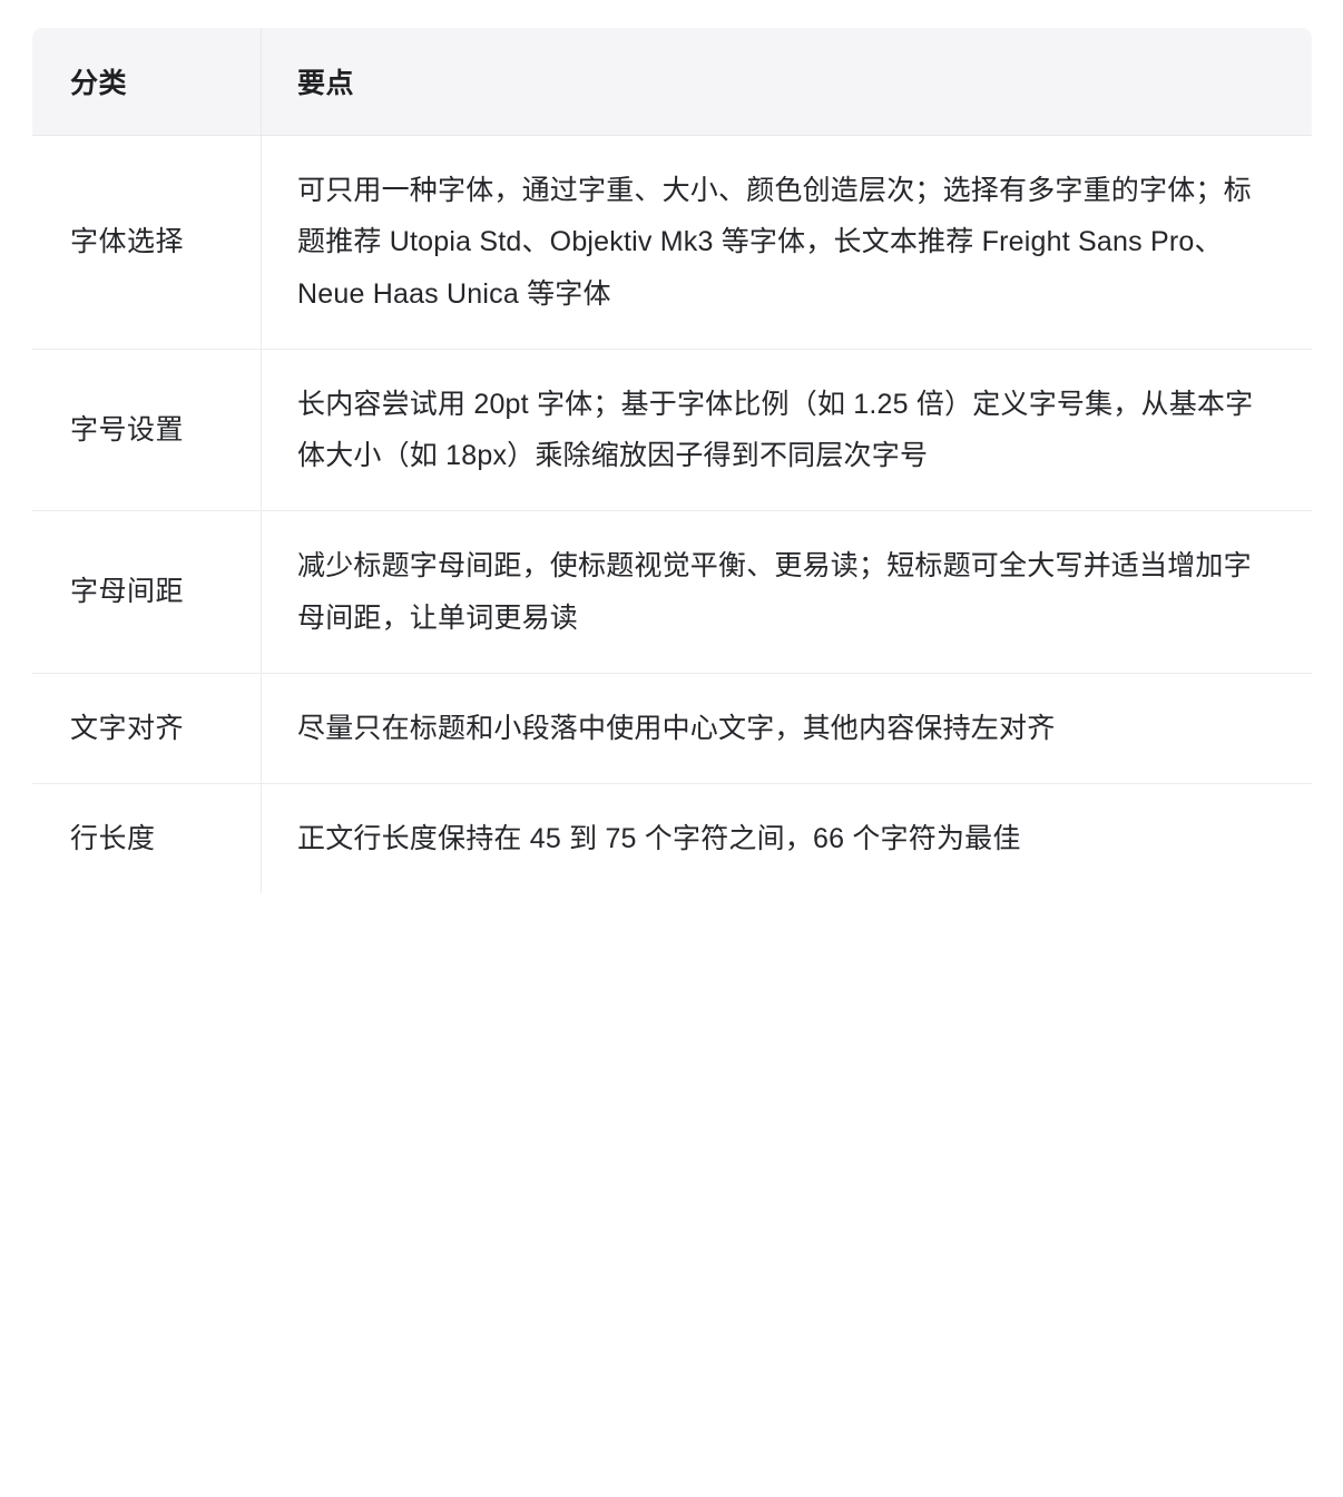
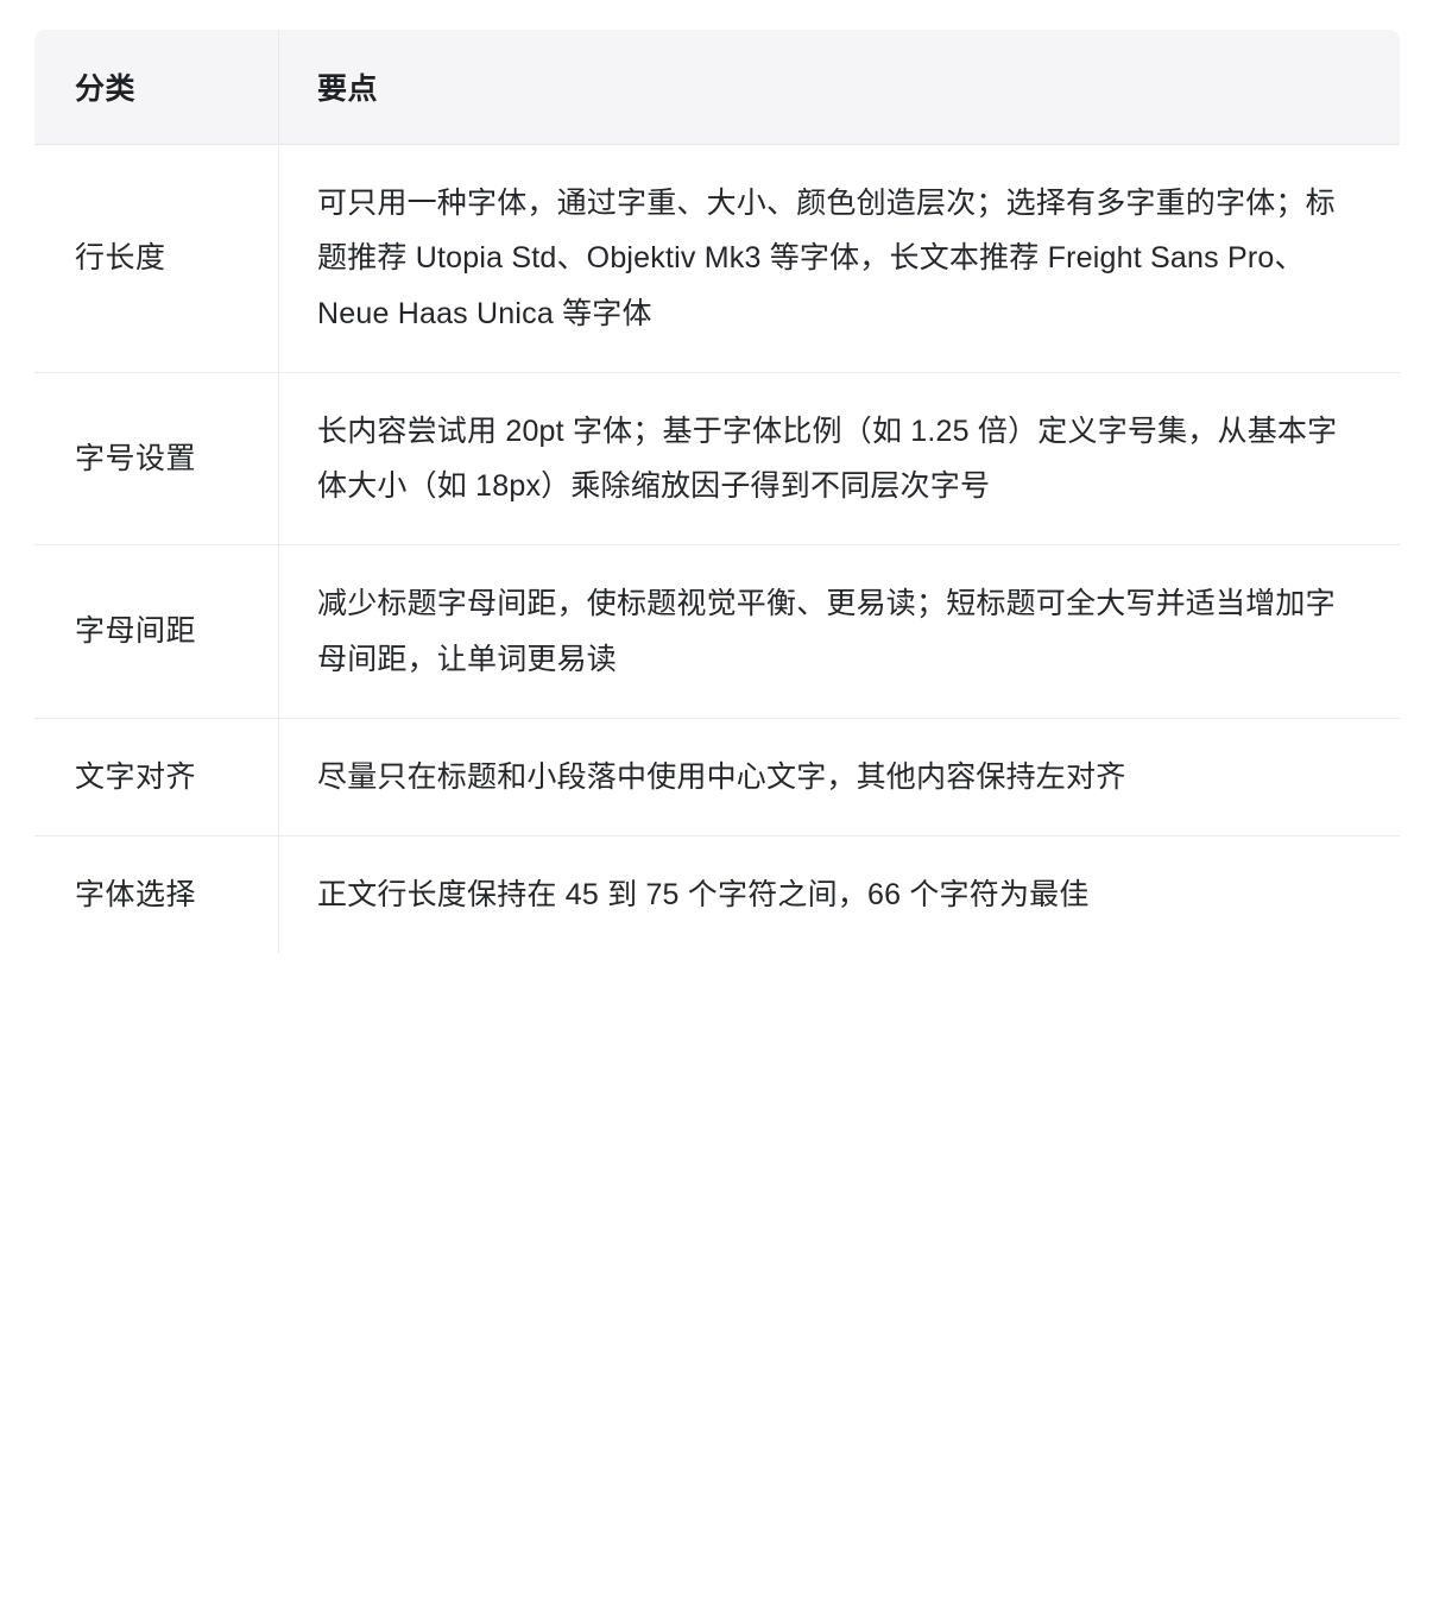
  分类	要点
- 字体选择	可只用一种字体，通过字重、大小、颜色创造层次；选择有多字重的字体；标题推荐 Utopia Std、Objektiv Mk3 等字体，长文本推荐 Freight Sans Pro、Neue Haas Unica 等字体
+ 行长度	可只用一种字体，通过字重、大小、颜色创造层次；选择有多字重的字体；标题推荐 Utopia Std、Objektiv Mk3 等字体，长文本推荐 Freight Sans Pro、Neue Haas Unica 等字体
  字号设置	长内容尝试用 20pt 字体；基于字体比例（如 1.25 倍）定义字号集，从基本字体大小（如 18px）乘除缩放因子得到不同层次字号
  字母间距	减少标题字母间距，使标题视觉平衡、更易读；短标题可全大写并适当增加字母间距，让单词更易读
  文字对齐	尽量只在标题和小段落中使用中心文字，其他内容保持左对齐
- 行长度	正文行长度保持在 45 到 75 个字符之间，66 个字符为最佳
+ 字体选择	正文行长度保持在 45 到 75 个字符之间，66 个字符为最佳
